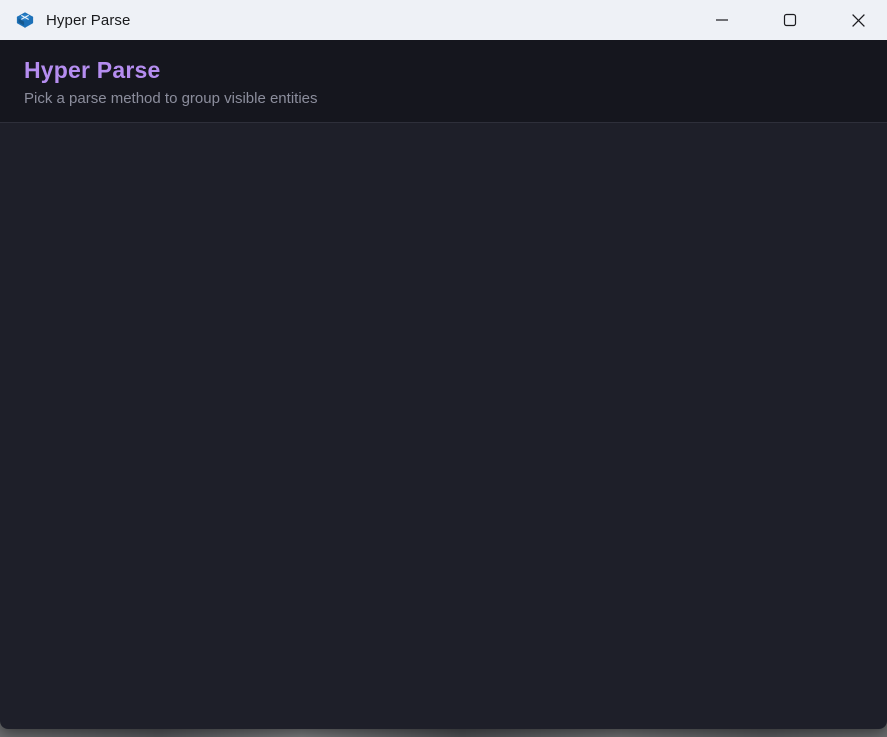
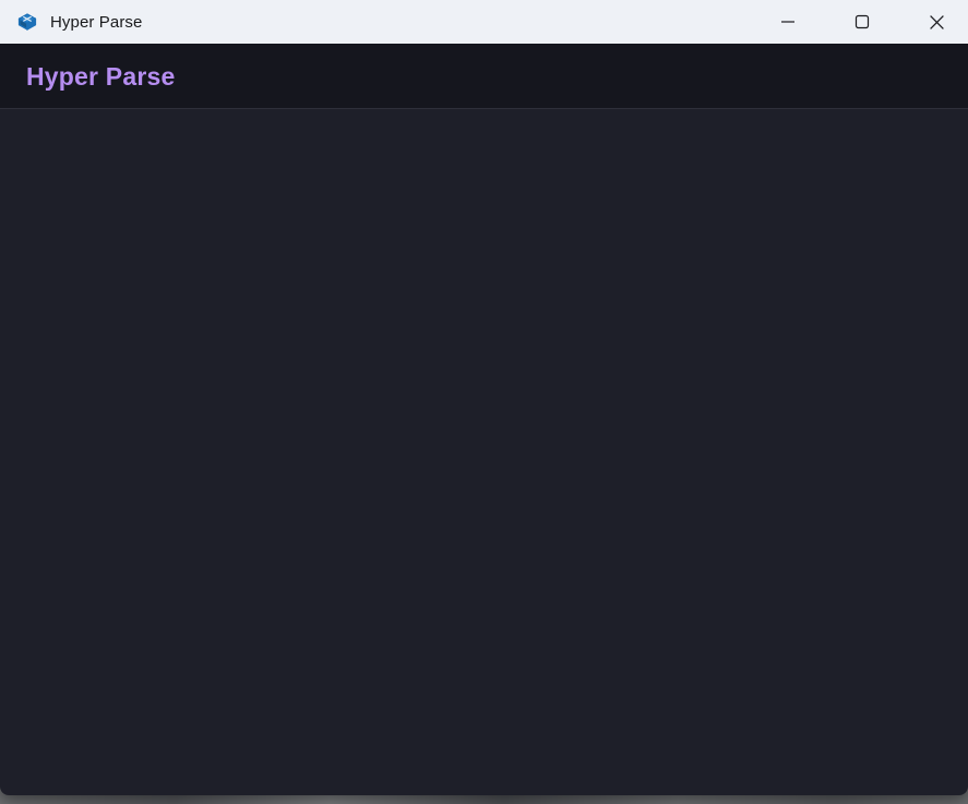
  Hyper Parse
  Hyper Parse
- Pick a parse method to group visible entities
